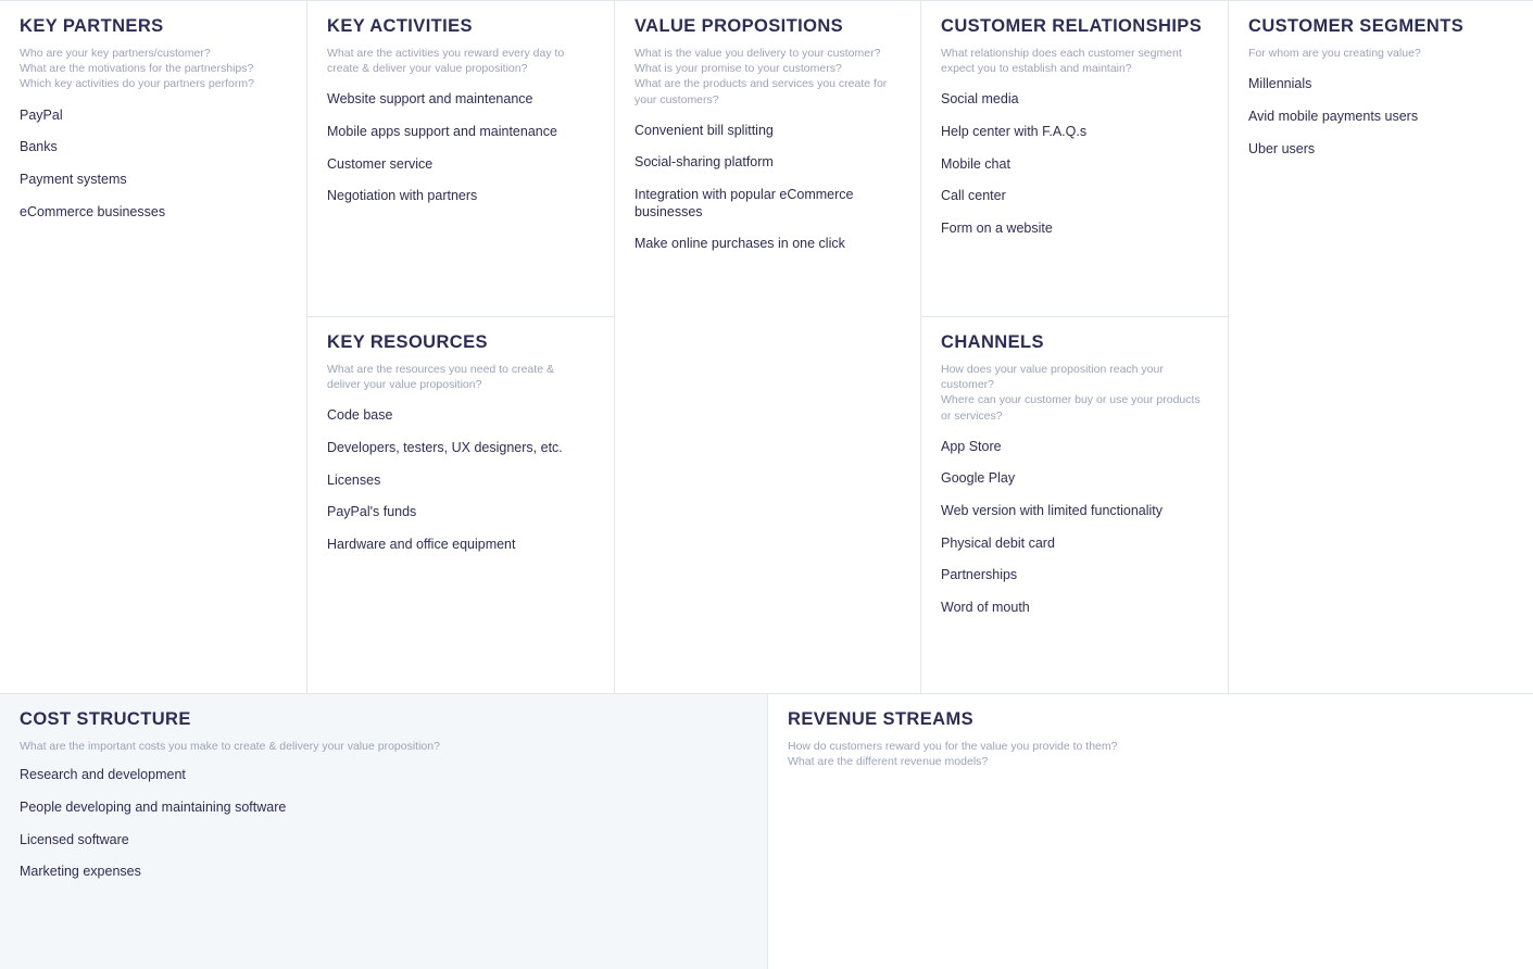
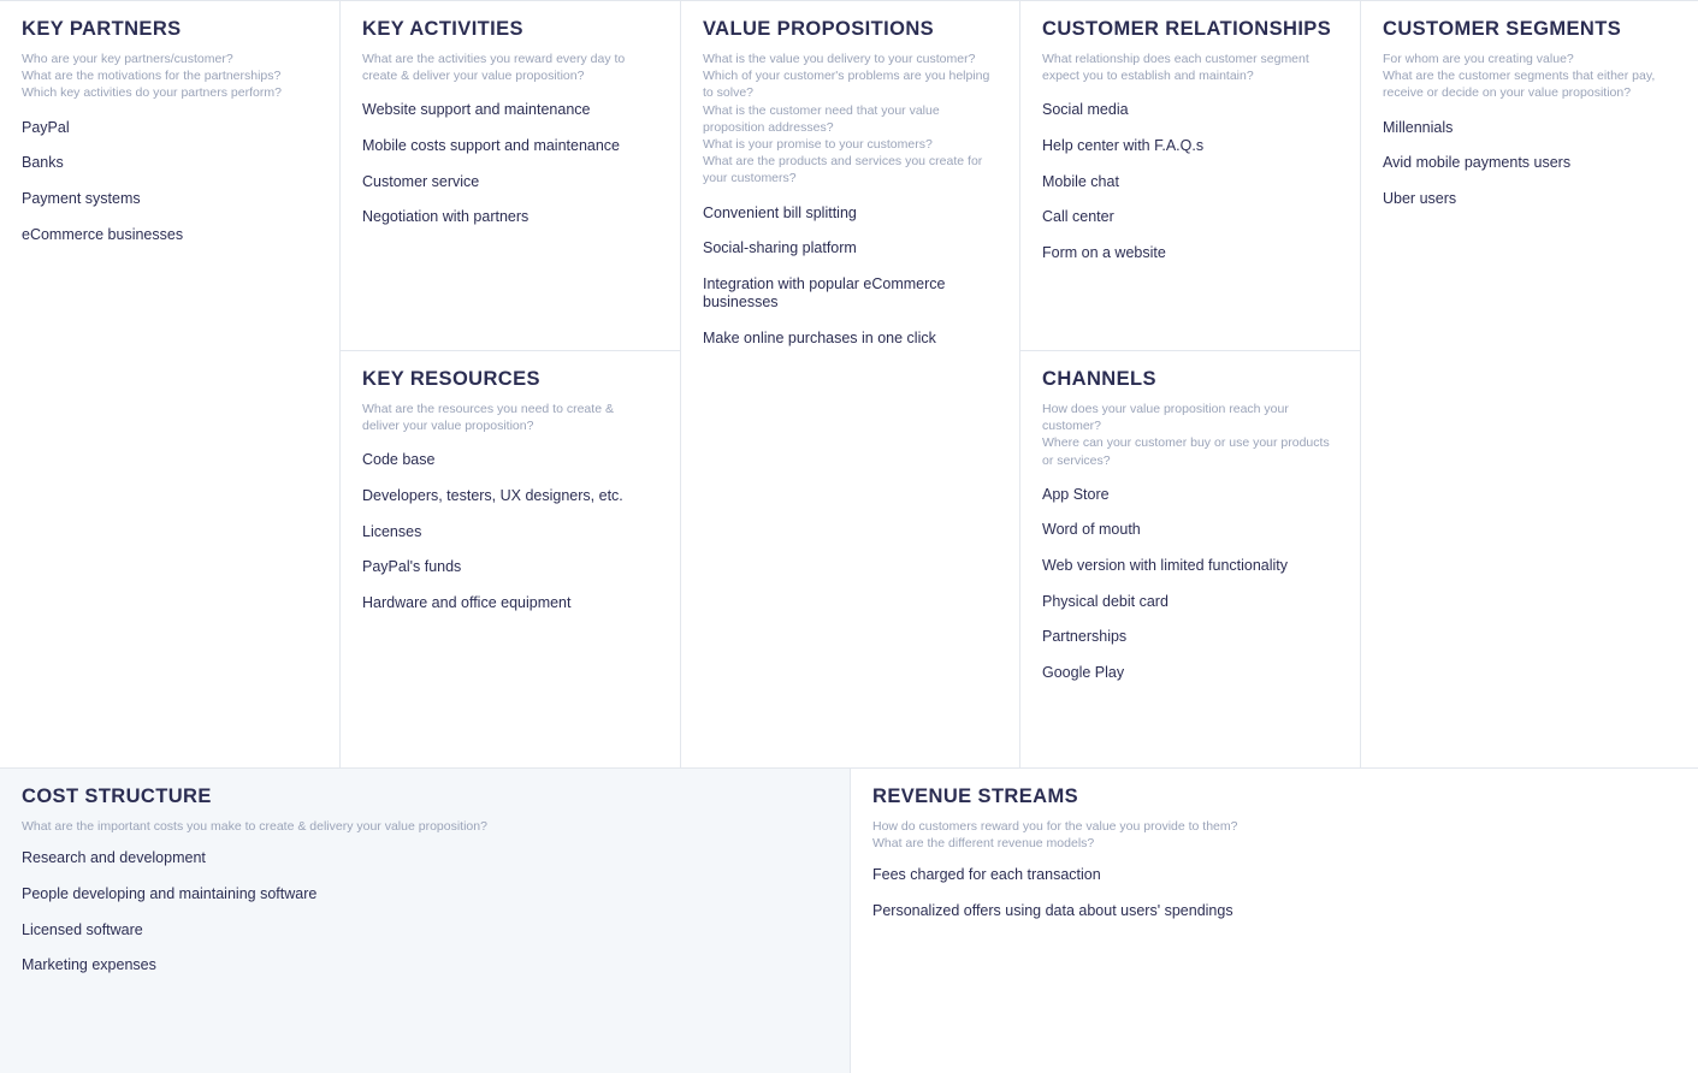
  KEY PARTNERS
  Who are your key partners/customer?
  What are the motivations for the partnerships?
  Which key activities do your partners perform?
  PayPal
  Banks
  Payment systems
  eCommerce businesses
  KEY ACTIVITIES
  What are the activities you reward every day to
  create & deliver your value proposition?
  Website support and maintenance
- Mobile apps support and maintenance
+ Mobile costs support and maintenance
  Customer service
  Negotiation with partners
  KEY RESOURCES
  What are the resources you need to create &
  deliver your value proposition?
  Code base
  Developers, testers, UX designers, etc.
  Licenses
  PayPal's funds
  Hardware and office equipment
  VALUE PROPOSITIONS
  What is the value you delivery to your customer?
+ Which of your customer's problems are you helping to solve?
+ What is the customer need that your value proposition addresses?
  What is your promise to your customers?
  What are the products and services you create for your customers?
  Convenient bill splitting
  Social-sharing platform
  Integration with popular eCommerce businesses
  Make online purchases in one click
  CUSTOMER RELATIONSHIPS
  What relationship does each customer segment
  expect you to establish and maintain?
  Social media
  Help center with F.A.Q.s
  Mobile chat
  Call center
  Form on a website
  CHANNELS
  How does your value proposition reach your customer?
  Where can your customer buy or use your products or services?
  App Store
- Google Play
+ Word of mouth
  Web version with limited functionality
  Physical debit card
  Partnerships
- Word of mouth
+ Google Play
  CUSTOMER SEGMENTS
  For whom are you creating value?
+ What are the customer segments that either pay, receive or decide on your value proposition?
  Millennials
  Avid mobile payments users
  Uber users
  COST STRUCTURE
  What are the important costs you make to create & delivery your value proposition?
  Research and development
  People developing and maintaining software
  Licensed software
  Marketing expenses
  REVENUE STREAMS
  How do customers reward you for the value you provide to them?
  What are the different revenue models?
+ Fees charged for each transaction
+ Personalized offers using data about users' spendings
